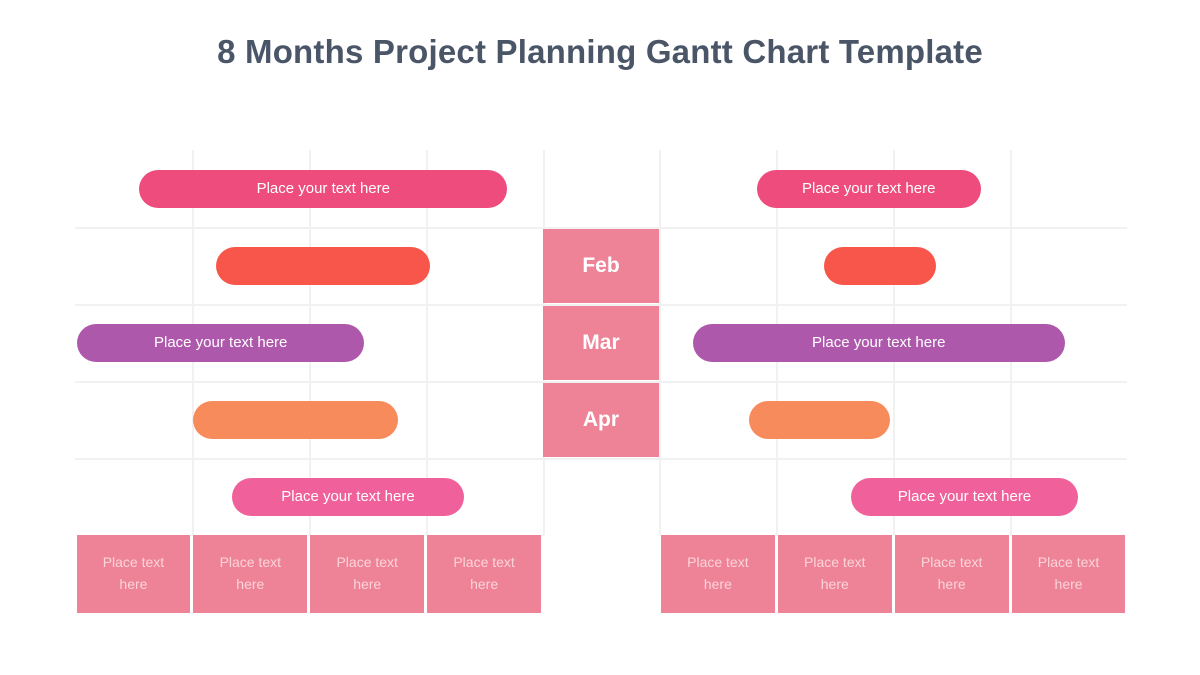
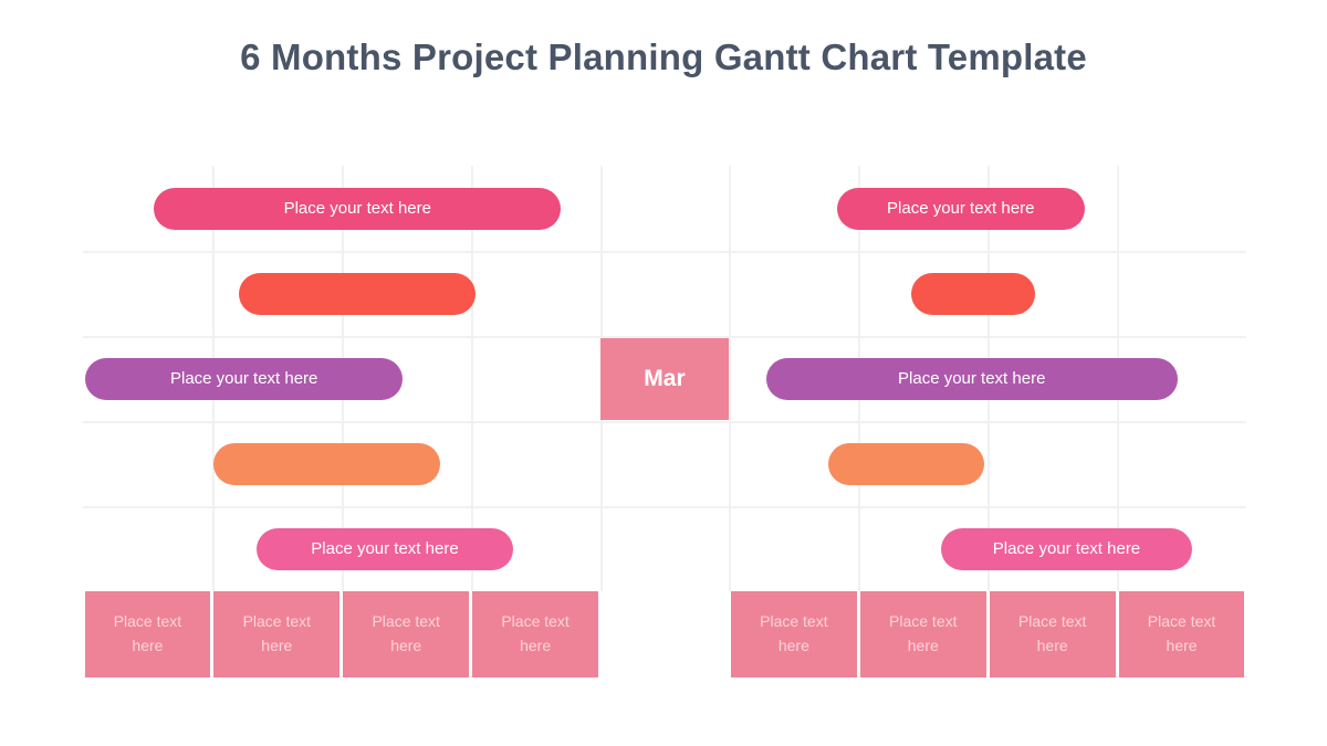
- 8 Months Project Planning Gantt Chart Template
+ 6 Months Project Planning Gantt Chart Template
  Place your text here
  Place your text here
  Place your text here
  Place your text here
  Place your text here
  Place your text here
- Feb
  Mar
- Apr
  Place text
  here
  Place text
  here
  Place text
  here
  Place text
  here
  Place text
  here
  Place text
  here
  Place text
  here
  Place text
  here
